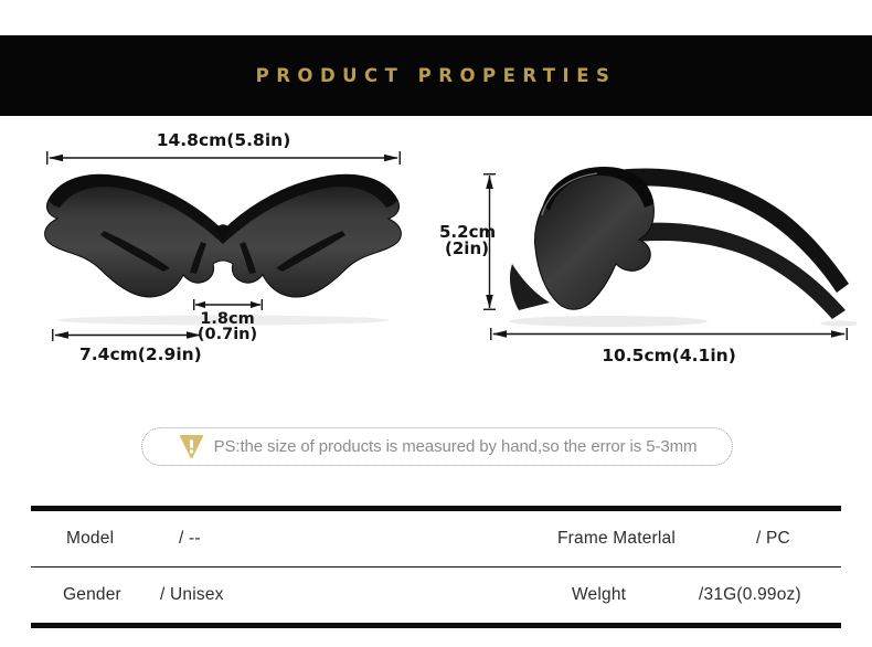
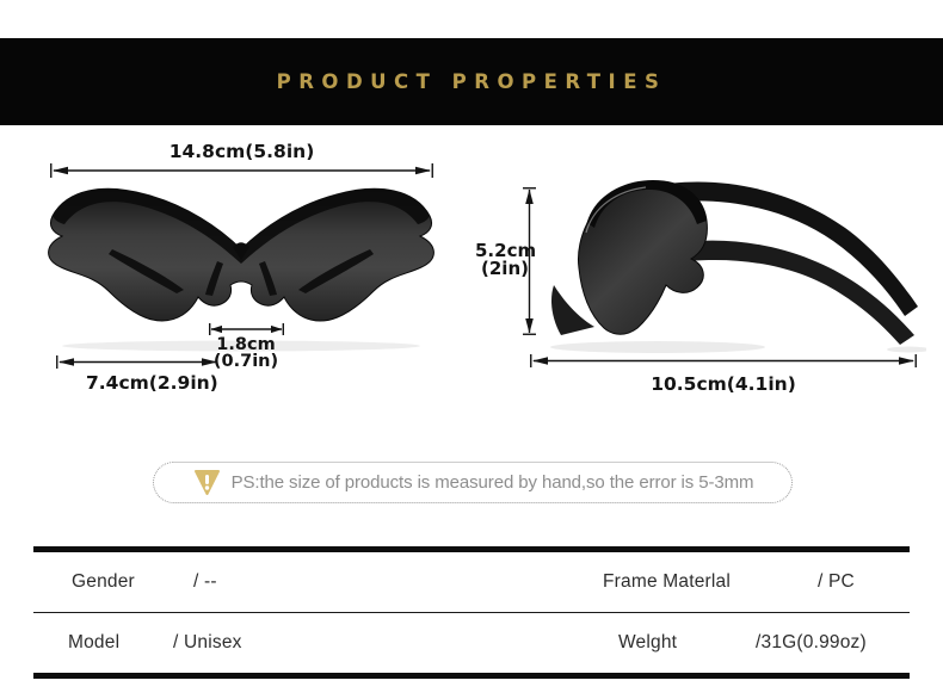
  PRODUCT PROPERTIES
  14.8cm(5.8in)
  1.8cm
  (0.7in)
  7.4cm(2.9in)
  5.2cm
  (2in)
  10.5cm(4.1in)
  PS:the size of products is measured by hand,so the error is 5-3mm
- Model
+ Gender
  / --
  Frame Materlal
  / PC
- Gender
+ Model
  / Unisex
  Welght
  /31G(0.99oz)
